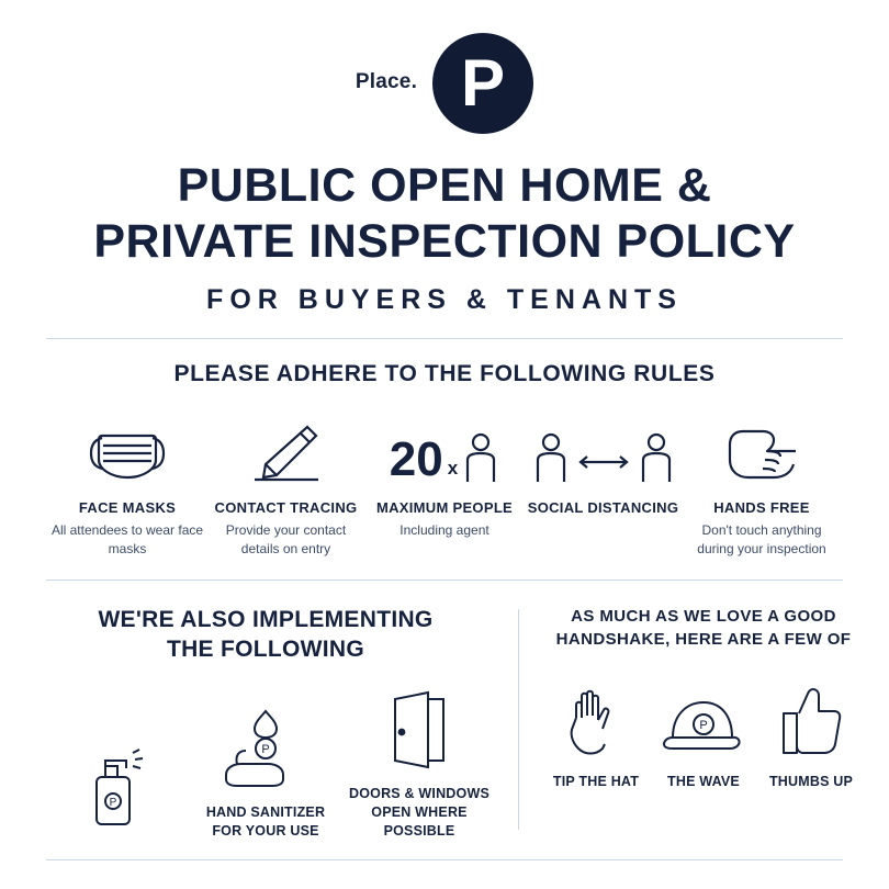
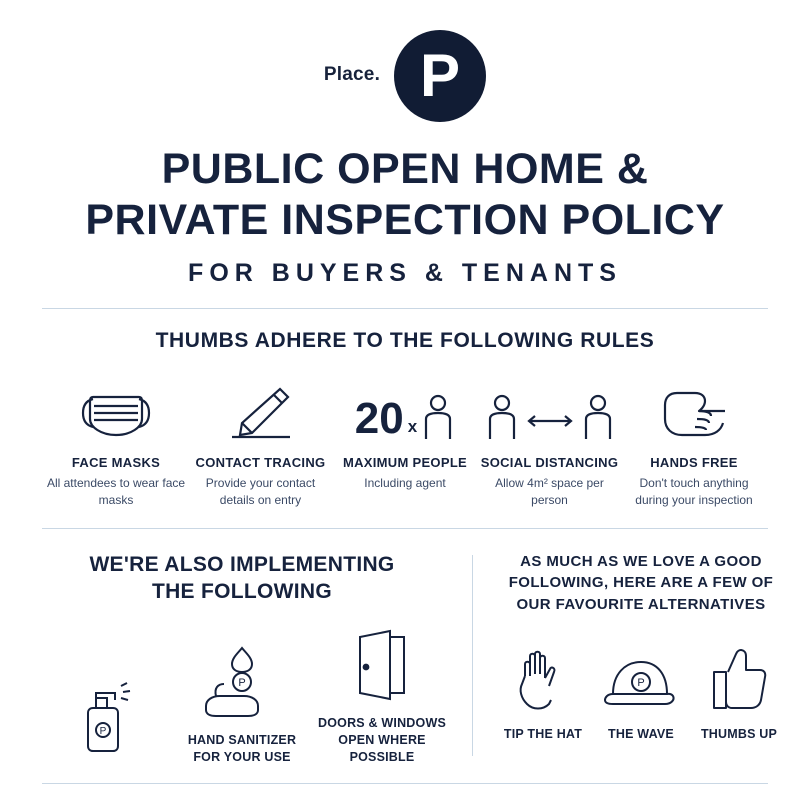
  Place.
  P
  PUBLIC OPEN HOME &
  PRIVATE INSPECTION POLICY
  FOR BUYERS & TENANTS
- PLEASE ADHERE TO THE FOLLOWING RULES
+ THUMBS ADHERE TO THE FOLLOWING RULES
  FACE MASKS
  All attendees to wear face masks
  CONTACT TRACING
  Provide your contact details on entry
  20
  x
  MAXIMUM PEOPLE
  Including agent
  SOCIAL DISTANCING
+ Allow 4m² space per person
  HANDS FREE
  Don't touch anything during your inspection
  WE'RE ALSO IMPLEMENTING
  THE FOLLOWING
  P
  P
  HAND SANITIZER
  FOR YOUR USE
  DOORS & WINDOWS
  OPEN WHERE POSSIBLE
  AS MUCH AS WE LOVE A GOOD
- HANDSHAKE, HERE ARE A FEW OF
+ FOLLOWING, HERE ARE A FEW OF
+ OUR FAVOURITE ALTERNATIVES
  TIP THE HAT
  P
  THE WAVE
  THUMBS UP
